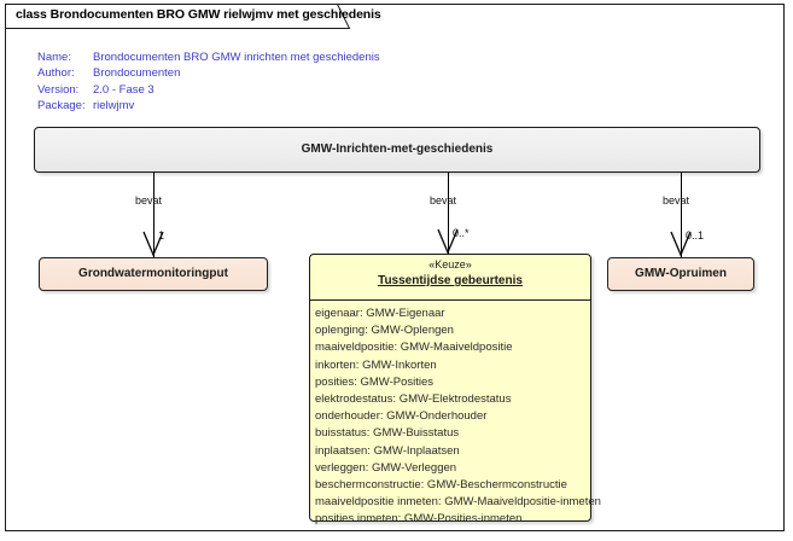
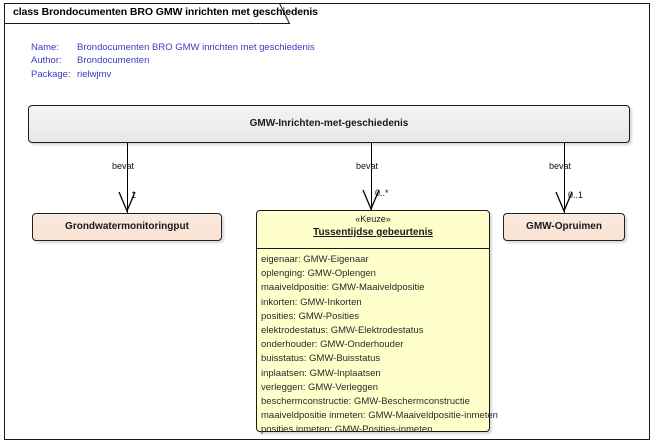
- class Brondocumenten BRO GMW rielwjmv met geschiedenis
+ class Brondocumenten BRO GMW inrichten met geschiedenis
  Name: Brondocumenten BRO GMW inrichten met geschiedenis
  Author: Brondocumenten
- Version: 2.0 - Fase 3
  Package: rielwjmv
  GMW-Inrichten-met-geschiedenis
  bevat
  1
  bevat
  0..*
  bevat
  0..1
  Grondwatermonitoringput
  GMW-Opruimen
  «Keuze»
  Tussentijdse gebeurtenis
  eigenaar: GMW-Eigenaar
  oplenging: GMW-Oplengen
  maaiveldpositie: GMW-Maaiveldpositie
  inkorten: GMW-Inkorten
  posities: GMW-Posities
  elektrodestatus: GMW-Elektrodestatus
  onderhouder: GMW-Onderhouder
  buisstatus: GMW-Buisstatus
  inplaatsen: GMW-Inplaatsen
  verleggen: GMW-Verleggen
  beschermconstructie: GMW-Beschermconstructie
  maaiveldpositie inmeten: GMW-Maaiveldpositie-inmeten
  posities inmeten: GMW-Posities-inmeten
